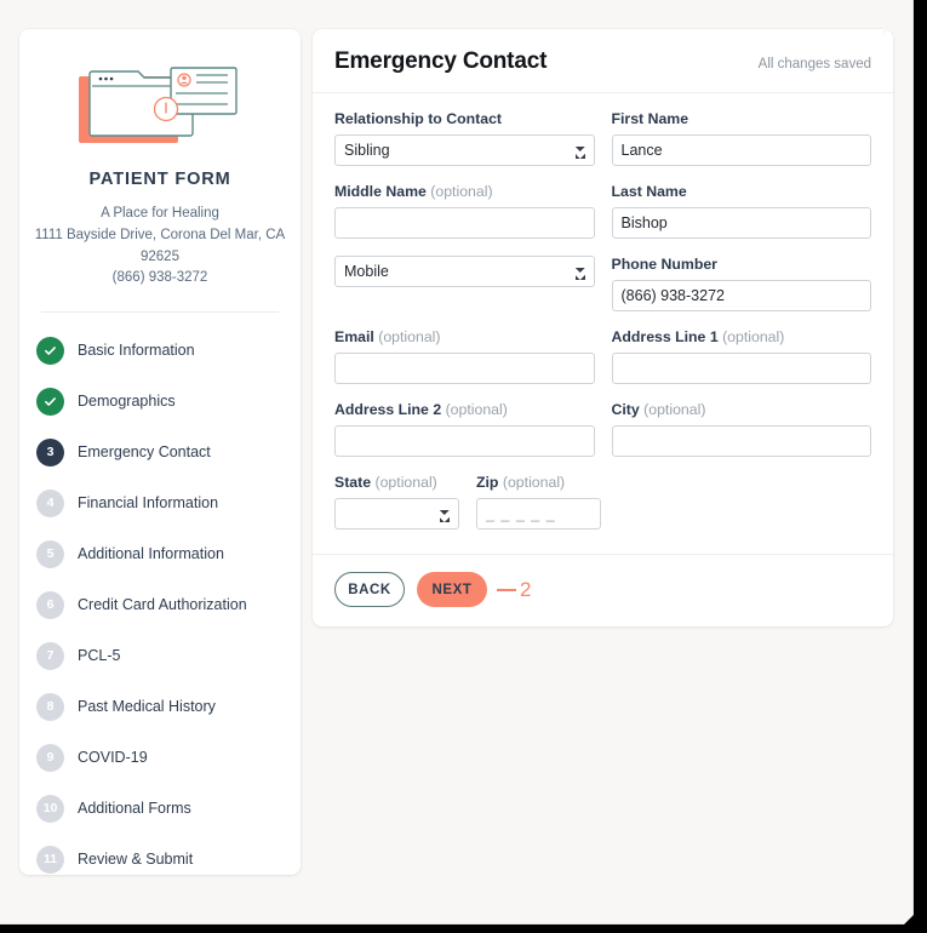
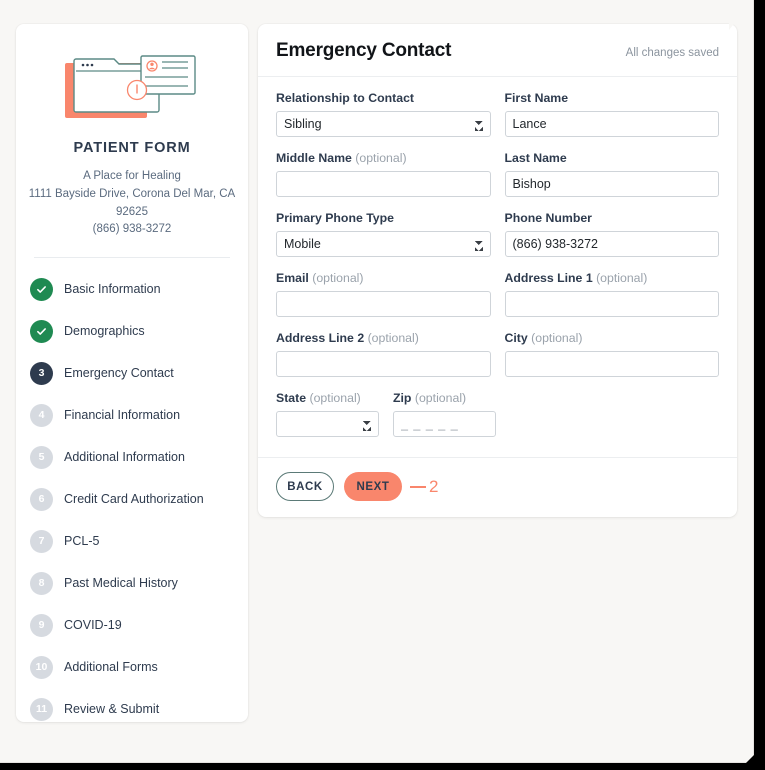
  PATIENT FORM
  A Place for Healing
  1111 Bayside Drive, Corona Del Mar, CA 92625
  (866) 938-3272
  Basic Information
  Demographics
  3
  Emergency Contact
  4
  Financial Information
  5
  Additional Information
  6
  Credit Card Authorization
  7
  PCL-5
  8
  Past Medical History
  9
  COVID-19
  10
  Additional Forms
  11
  Review & Submit
  Emergency Contact
  All changes saved
  Relationship to Contact
  Sibling
  First Name
  Lance
  Middle Name (optional)
  Last Name
  Bishop
+ Primary Phone Type
  Mobile
  Phone Number
  (866) 938-3272
  Email (optional)
  Address Line 1 (optional)
  Address Line 2 (optional)
  City (optional)
  State (optional)
  Zip (optional)
  _ _ _ _ _
  BACK
  NEXT
  2
